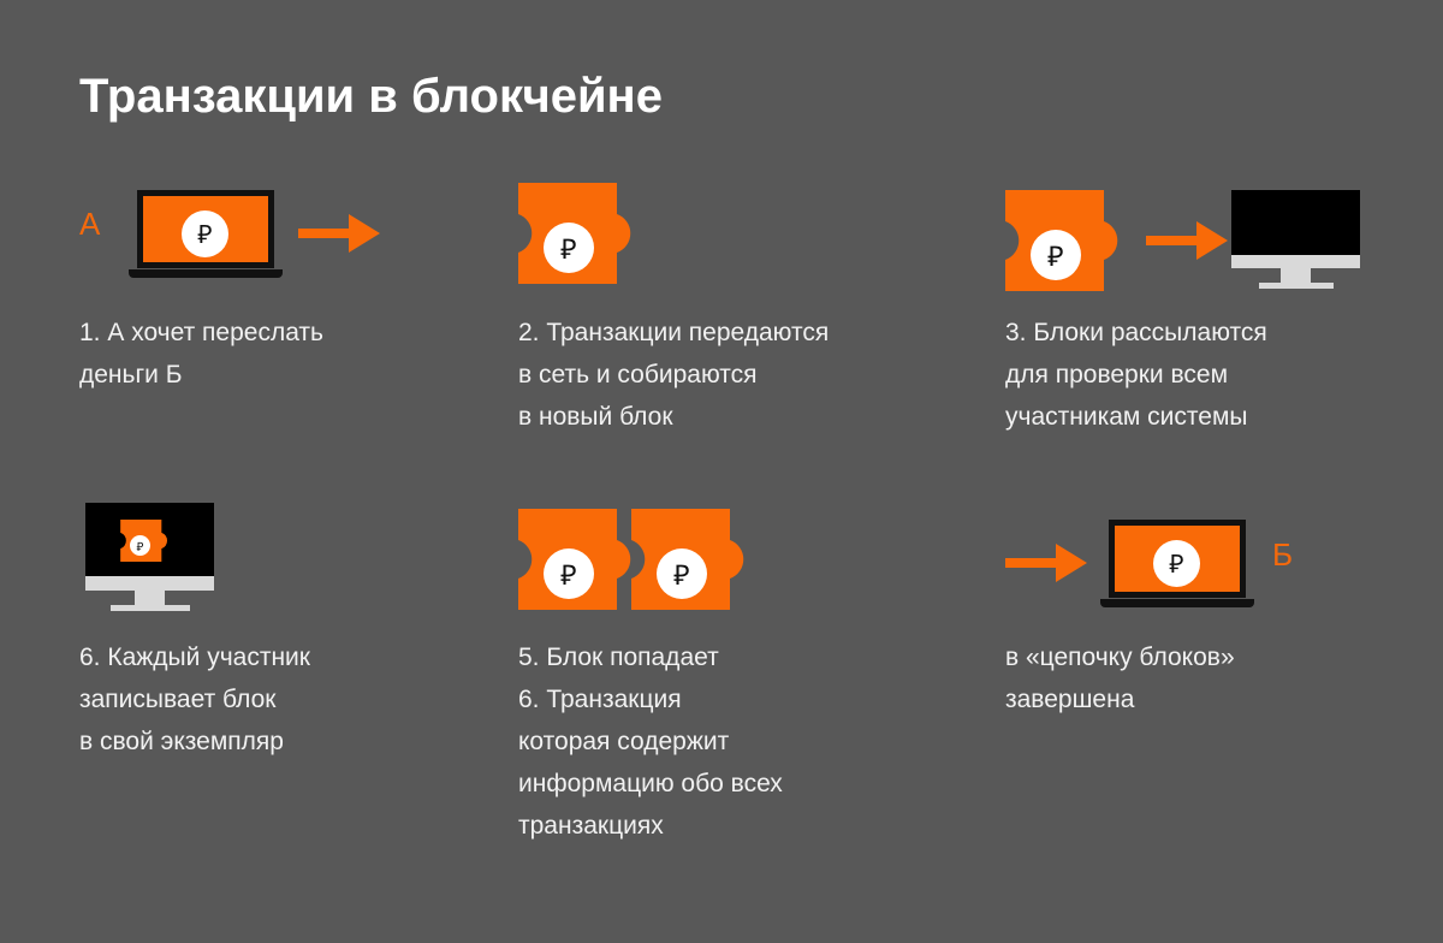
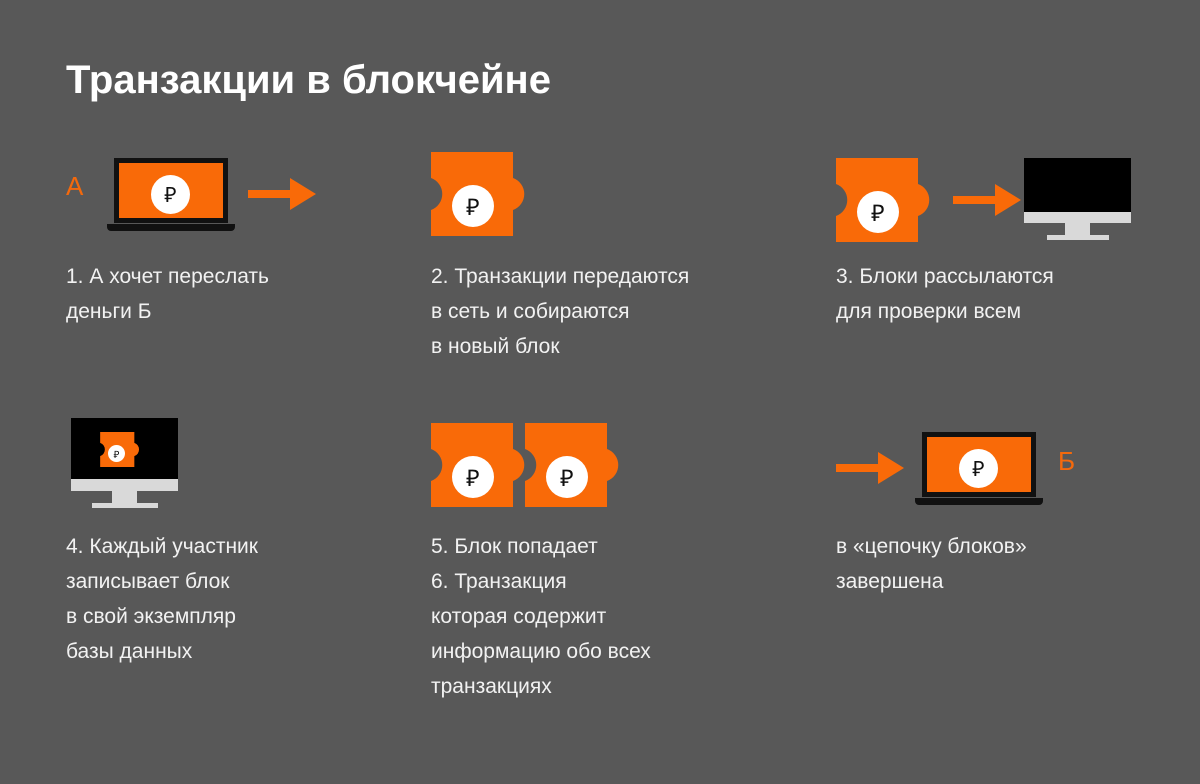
  Транзакции в блокчейне
  А
  ₽
  1. А хочет переслать
  деньги Б
  ₽
  2. Транзакции передаются
  в сеть и собираются
  в новый блок
  ₽
  3. Блоки рассылаются
  для проверки всем
- участникам системы
  ₽
- 6. Каждый участник
+ 4. Каждый участник
  записывает блок
  в свой экземпляр
+ базы данных
  ₽
  ₽
  5. Блок попадает
  6. Транзакция
  которая содержит
  информацию обо всех
  транзакциях
  ₽
  Б
  в «цепочку блоков»
  завершена
